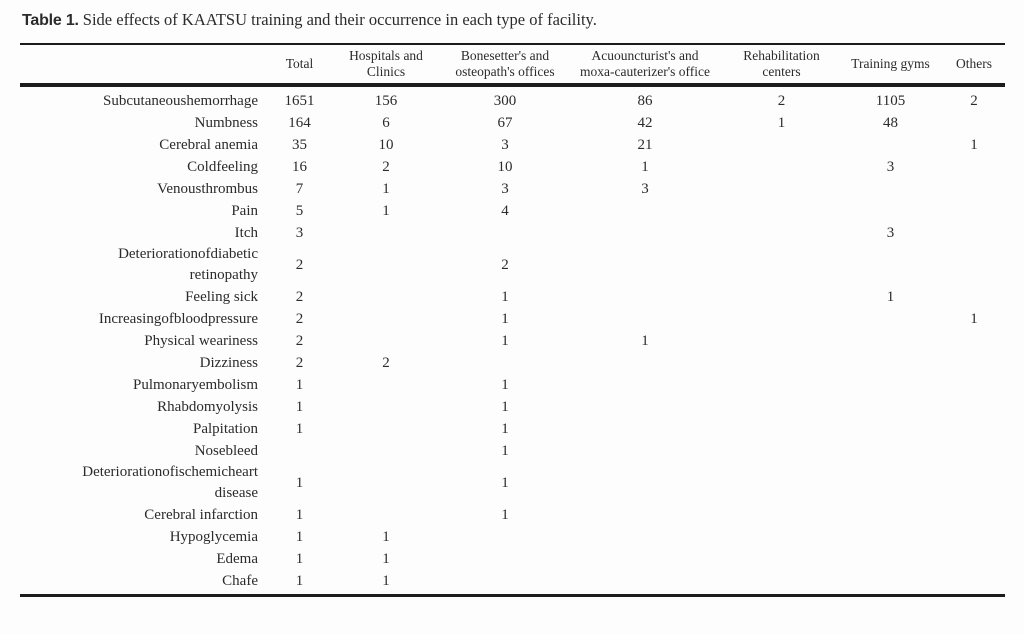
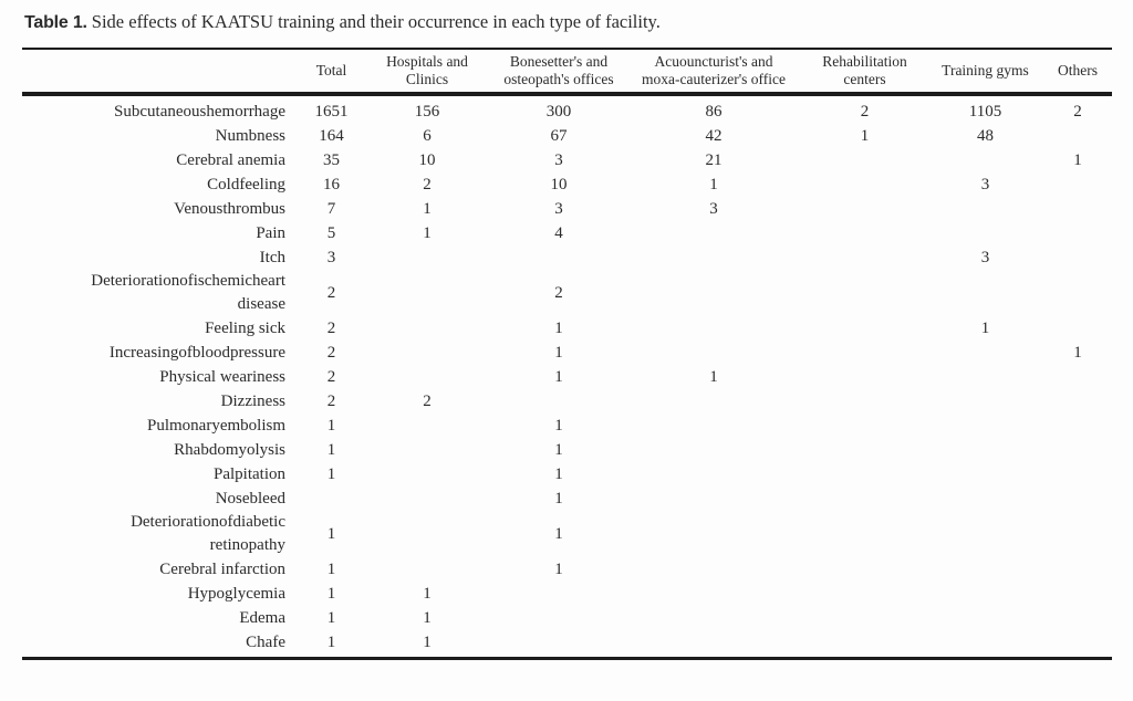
  Table 1. Side effects of KAATSU training and their occurrence in each type of facility.
  	Total	Hospitals and Clinics	Bonesetter's and osteopath's offices	Acuouncturist's and moxa-cauterizer's office	Rehabilitation centers	Training gyms	Others
  Subcutaneoushemorrhage	1651	156	300	86	2	1105	2
  Numbness	164	6	67	42	1	48
  Cerebral anemia	35	10	3	21			1
  Coldfeeling	16	2	10	1		3
  Venousthrombus	7	1	3	3
  Pain	5	1	4
  Itch	3					3
- Deteriorationofdiabetic retinopathy	2		2
+ Deteriorationofischemicheart disease	2		2
  Feeling sick	2		1			1
  Increasingofbloodpressure	2		1				1
  Physical weariness	2		1	1
  Dizziness	2	2
  Pulmonaryembolism	1		1
  Rhabdomyolysis	1		1
  Palpitation	1		1
  Nosebleed			1
- Deteriorationofischemicheart disease	1		1
+ Deteriorationofdiabetic retinopathy	1		1
  Cerebral infarction	1		1
  Hypoglycemia	1	1
  Edema	1	1
  Chafe	1	1
